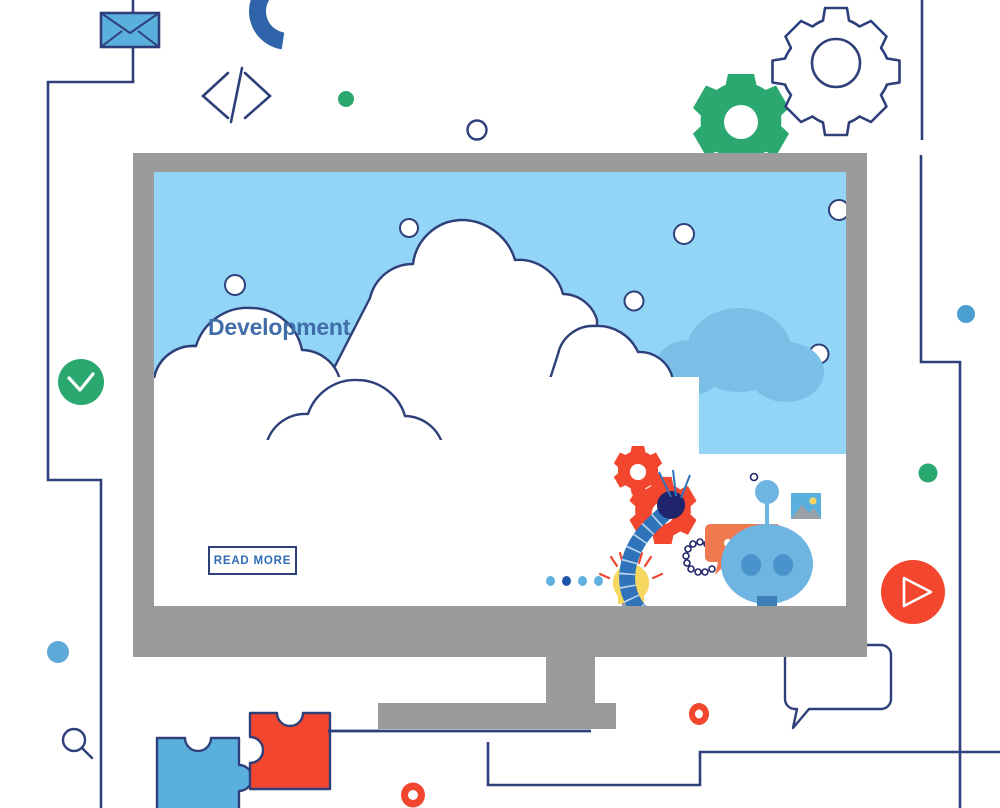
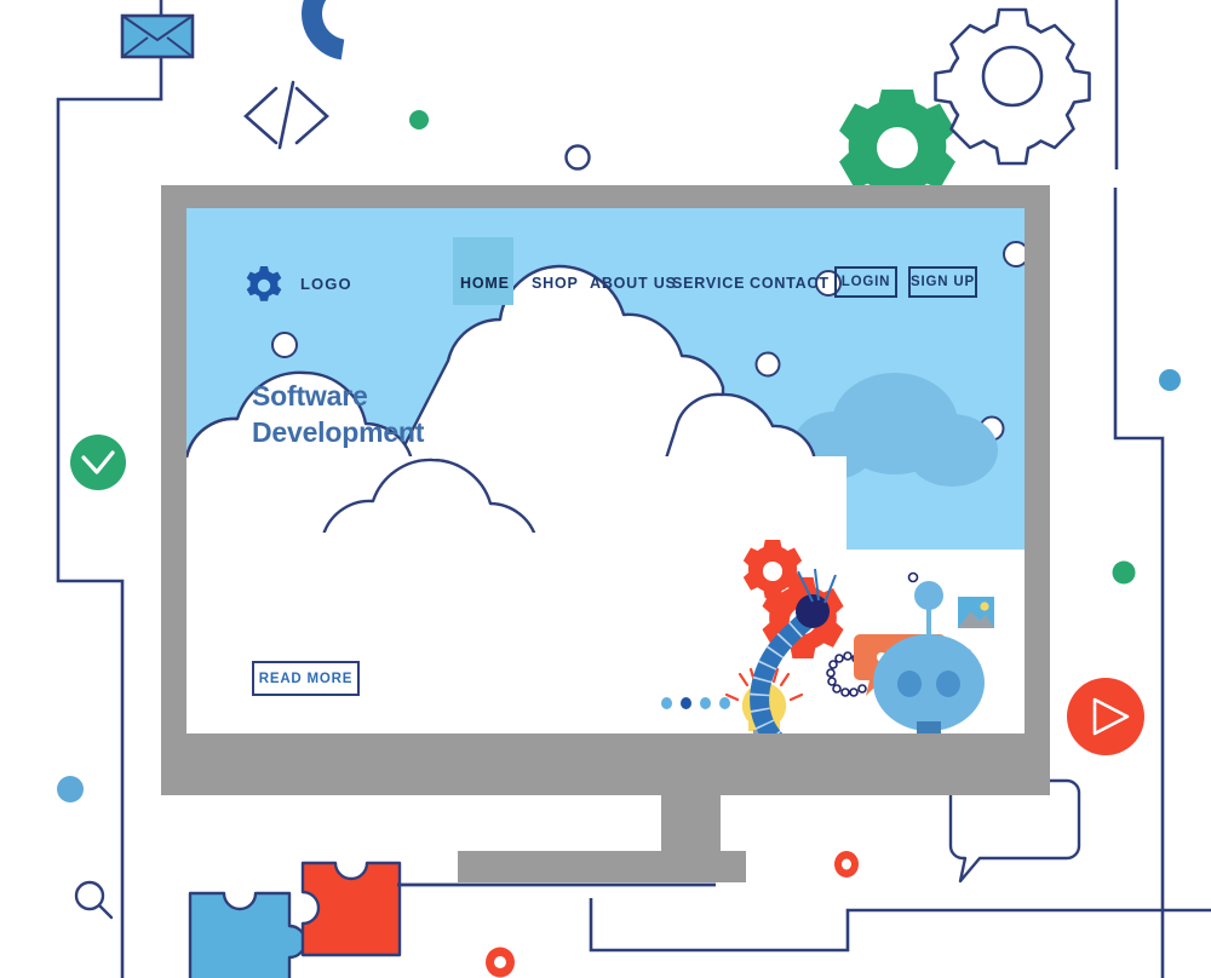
+ LOGO
+ HOME
+ SHOP
+ ABOUT US
+ SERVICE
+ CONTACT
+ LOGIN
+ SIGN UP
+ Software
  Development
  READ MORE
